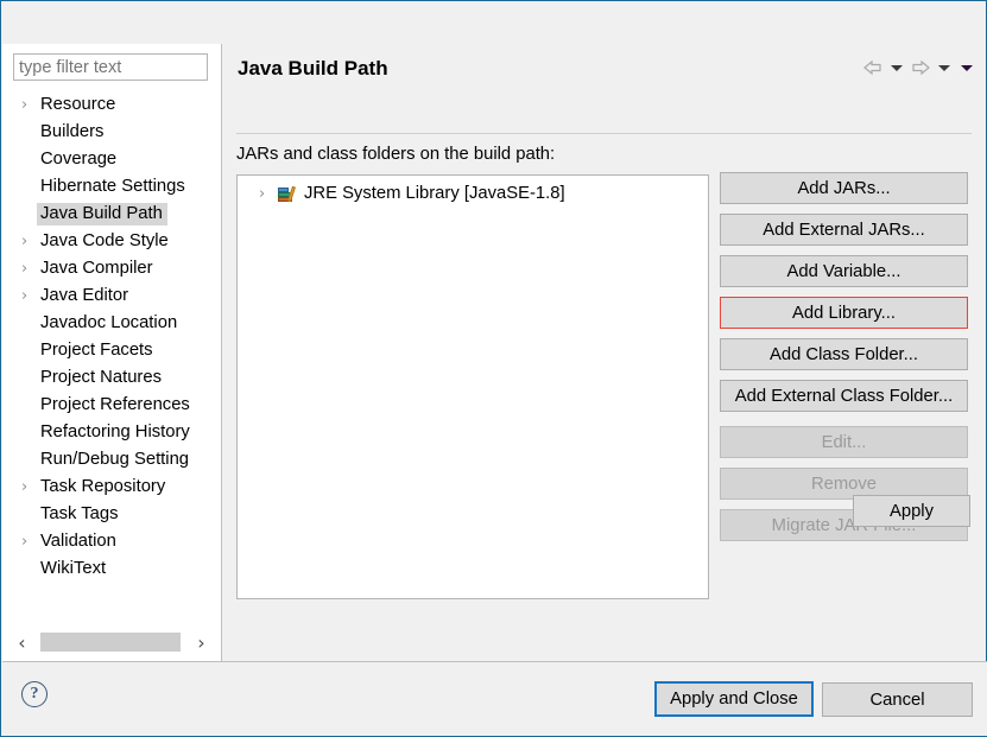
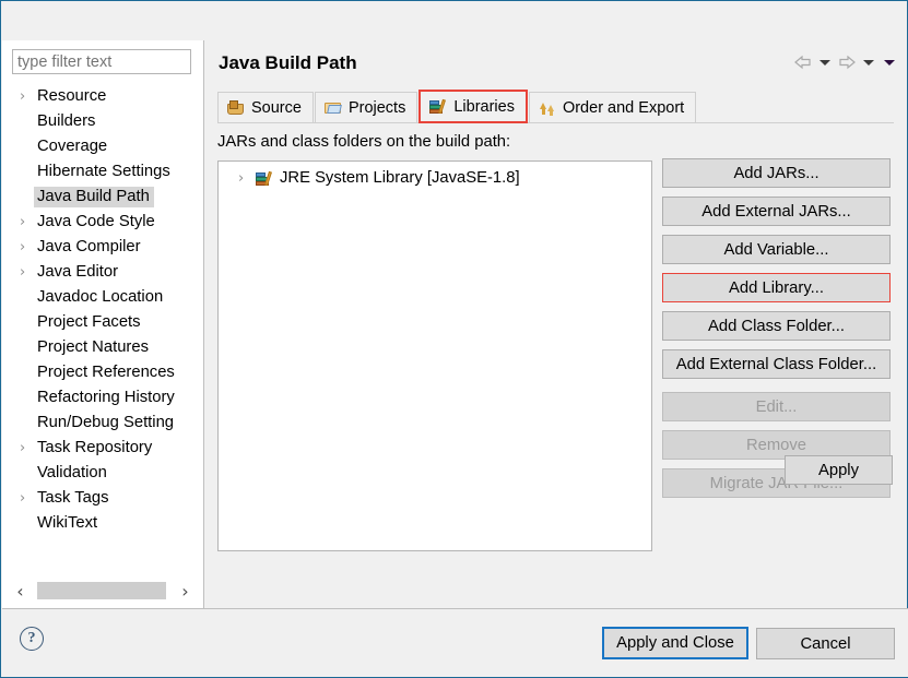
  type filter text
  ›
  Resource
  Builders
  Coverage
  Hibernate Settings
  Java Build Path
  ›
  Java Code Style
  ›
  Java Compiler
  ›
  Java Editor
  Javadoc Location
  Project Facets
  Project Natures
  Project References
  Refactoring History
  Run/Debug Setting
  ›
  Task Repository
- Task Tags
+ Validation
  ›
- Validation
+ Task Tags
  WikiText
  ‹
  ›
  Java Build Path
+ Source
+ Projects
+ Libraries
+ Order and Export
  JARs and class folders on the build path:
  ›
  JRE System Library [JavaSE-1.8]
  Add JARs...
  Add External JARs...
  Add Variable...
  Add Library...
  Add Class Folder...
  Add External Class Folder...
  Edit...
  Remove
  Apply
  ?
  Apply and Close
  Cancel
